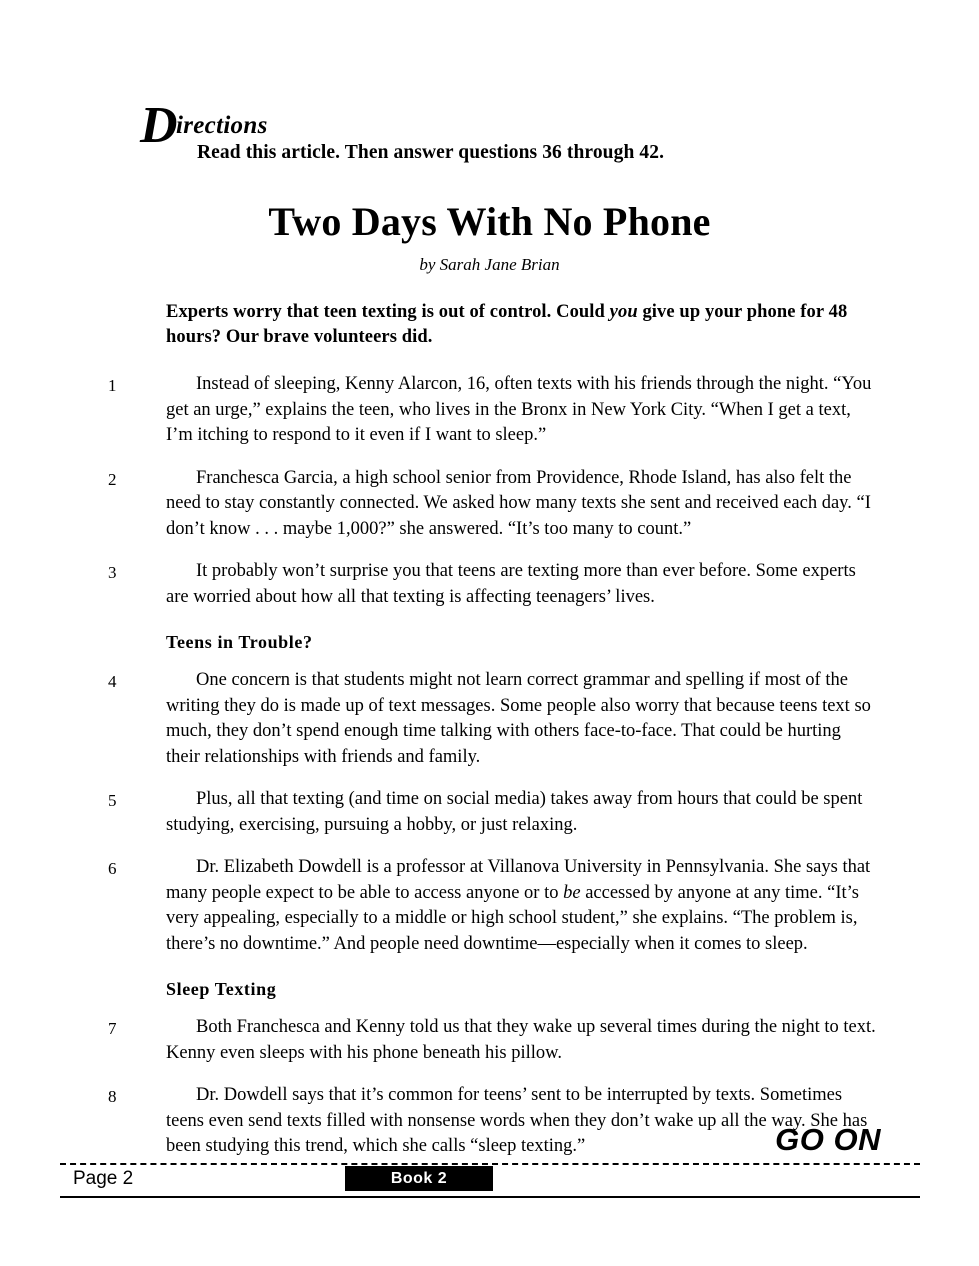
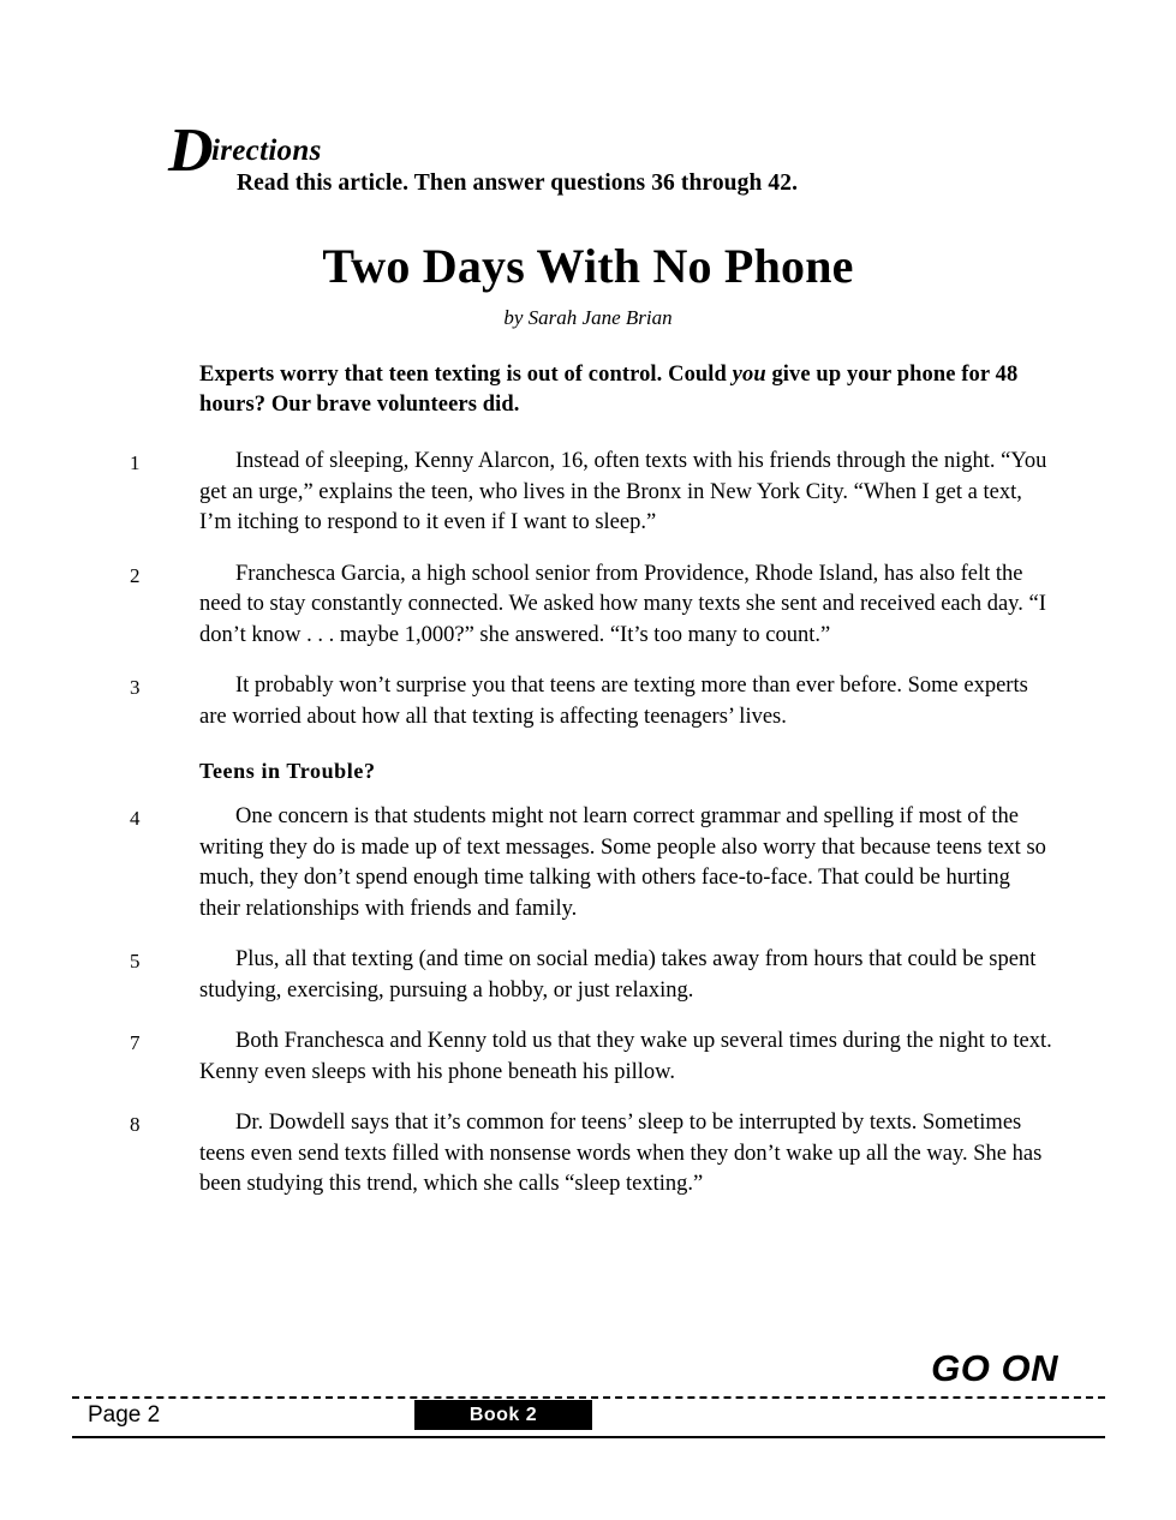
  D
  irections
  Read this article. Then answer questions 36 through 42.
  Two Days With No Phone
  by Sarah Jane Brian
  Experts worry that teen texting is out of control. Could you give up your phone for 48 hours? Our brave volunteers did.
  1
  Instead of sleeping, Kenny Alarcon, 16, often texts with his friends through the night. “You get an urge,” explains the teen, who lives in the Bronx in New York City. “When I get a text, I’m itching to respond to it even if I want to sleep.”
  2
  Franchesca Garcia, a high school senior from Providence, Rhode Island, has also felt the need to stay constantly connected. We asked how many texts she sent and received each day. “I don’t know . . . maybe 1,000?” she answered. “It’s too many to count.”
  3
  It probably won’t surprise you that teens are texting more than ever before. Some experts are worried about how all that texting is affecting teenagers’ lives.
  Teens in Trouble?
  4
  One concern is that students might not learn correct grammar and spelling if most of the writing they do is made up of text messages. Some people also worry that because teens text so much, they don’t spend enough time talking with others face-to-face. That could be hurting their relationships with friends and family.
  5
  Plus, all that texting (and time on social media) takes away from hours that could be spent studying, exercising, pursuing a hobby, or just relaxing.
- 6
- Dr. Elizabeth Dowdell is a professor at Villanova University in Pennsylvania. She says that many people expect to be able to access anyone or to be accessed by anyone at any time. “It’s very appealing, especially to a middle or high school student,” she explains. “The problem is, there’s no downtime.” And people need downtime—especially when it comes to sleep.
- Sleep Texting
  7
  Both Franchesca and Kenny told us that they wake up several times during the night to text. Kenny even sleeps with his phone beneath his pillow.
  8
- Dr. Dowdell says that it’s common for teens’ sent to be interrupted by texts. Sometimes teens even send texts filled with nonsense words when they don’t wake up all the way. She has been studying this trend, which she calls “sleep texting.”
+ Dr. Dowdell says that it’s common for teens’ sleep to be interrupted by texts. Sometimes teens even send texts filled with nonsense words when they don’t wake up all the way. She has been studying this trend, which she calls “sleep texting.”
  GO ON
  Page 2
  Book 2
